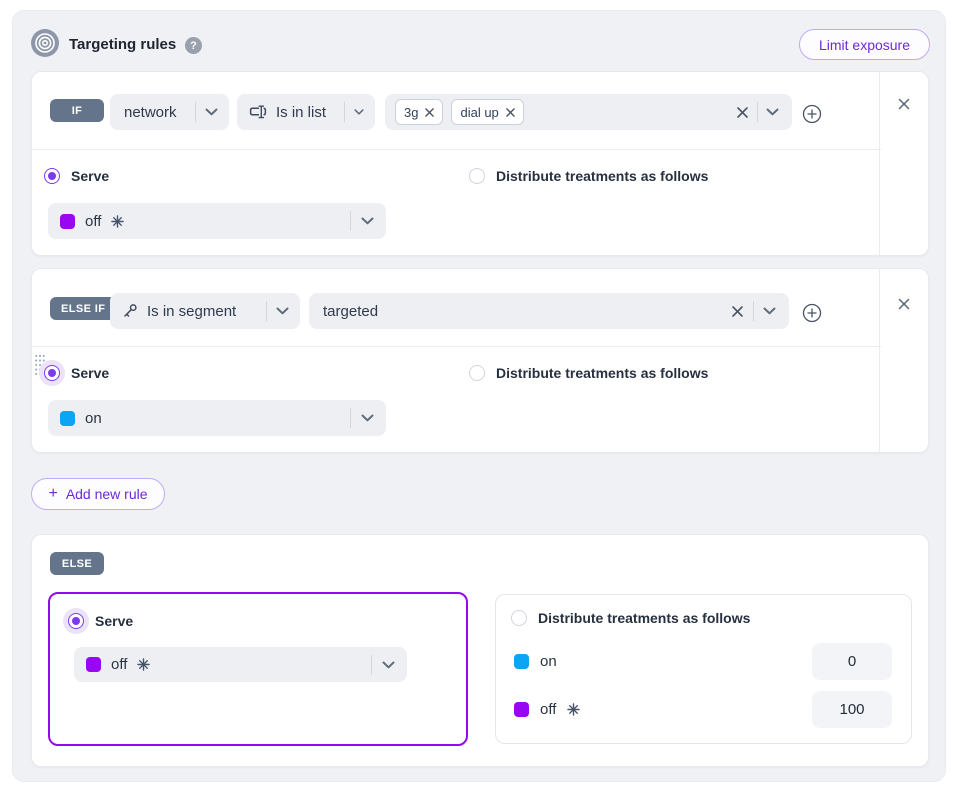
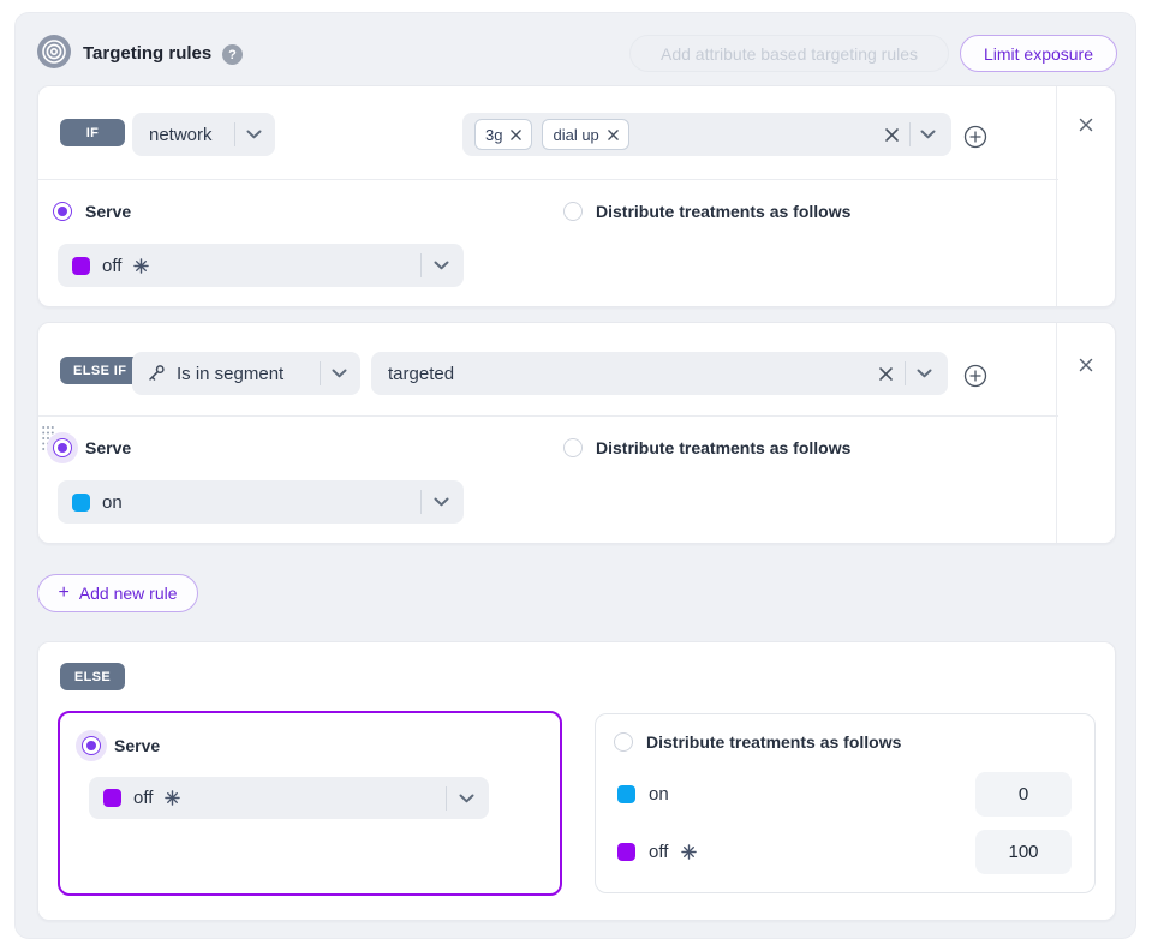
  Targeting rules
  ?
+ Add attribute based targeting rules
  Limit exposure
  IF
  network
- Is in list
  3g
  dial up
  Serve
  Distribute treatments as follows
  off
  ELSE IF
  Is in segment
  targeted
  Serve
  Distribute treatments as follows
  on
  +
  Add new rule
  ELSE
  Serve
  off
  Distribute treatments as follows
  on
  0
  off
  100
